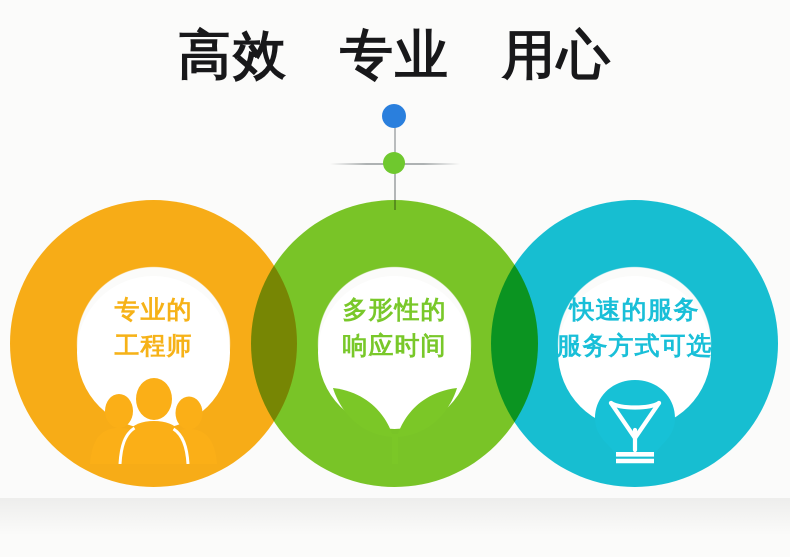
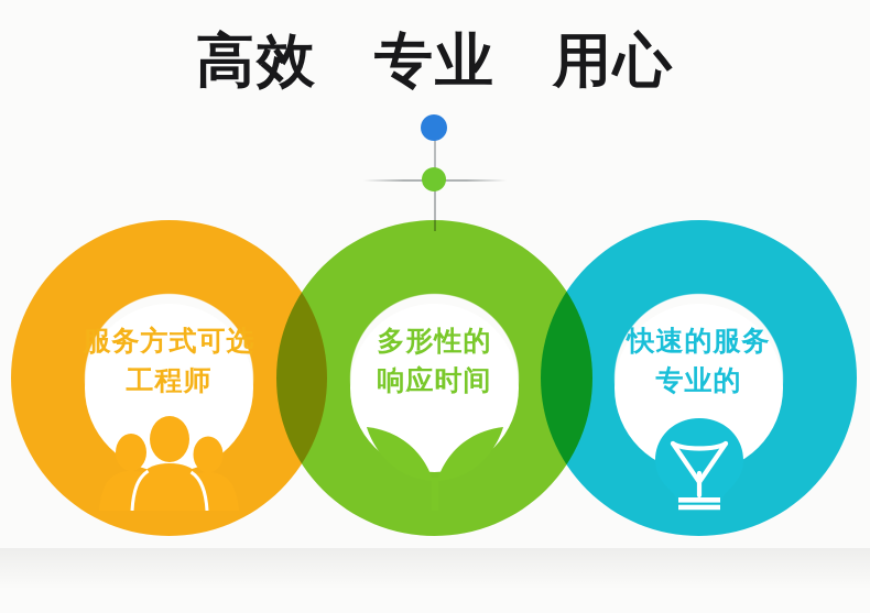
  高效 专业 用心
- 专业的
+ 服务方式可选
  工程师
  多形性的
  响应时间
  快速的服务
- 服务方式可选
+ 专业的
